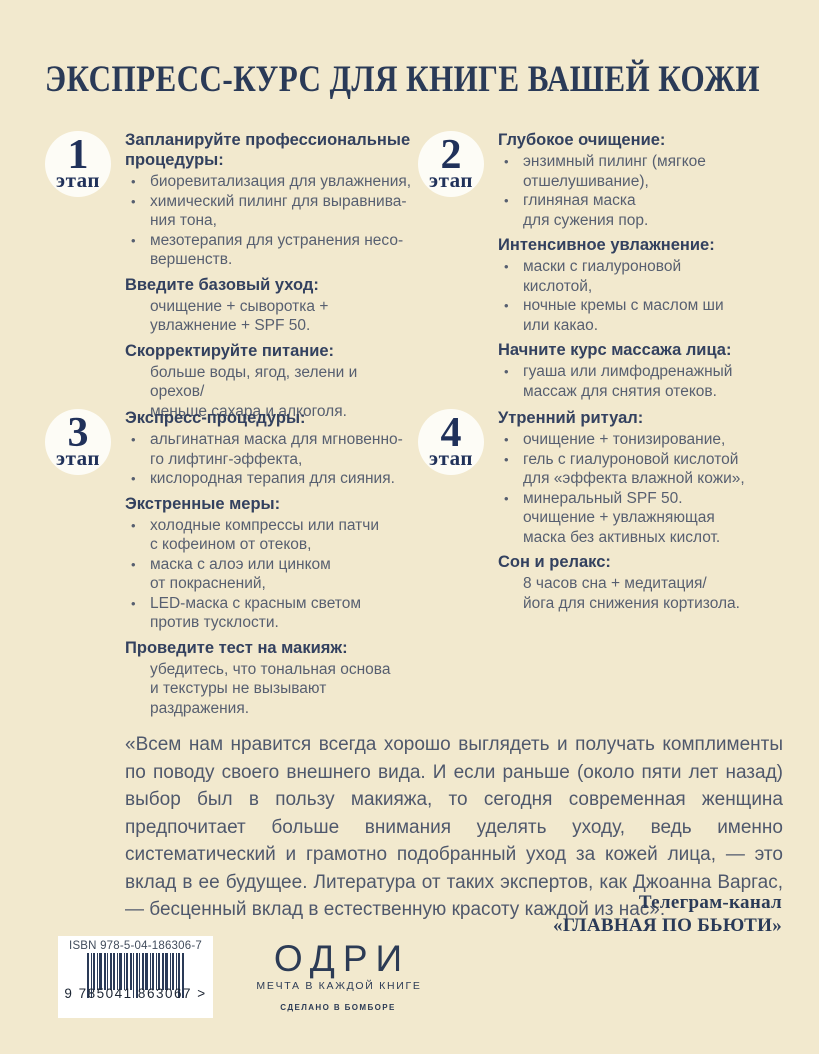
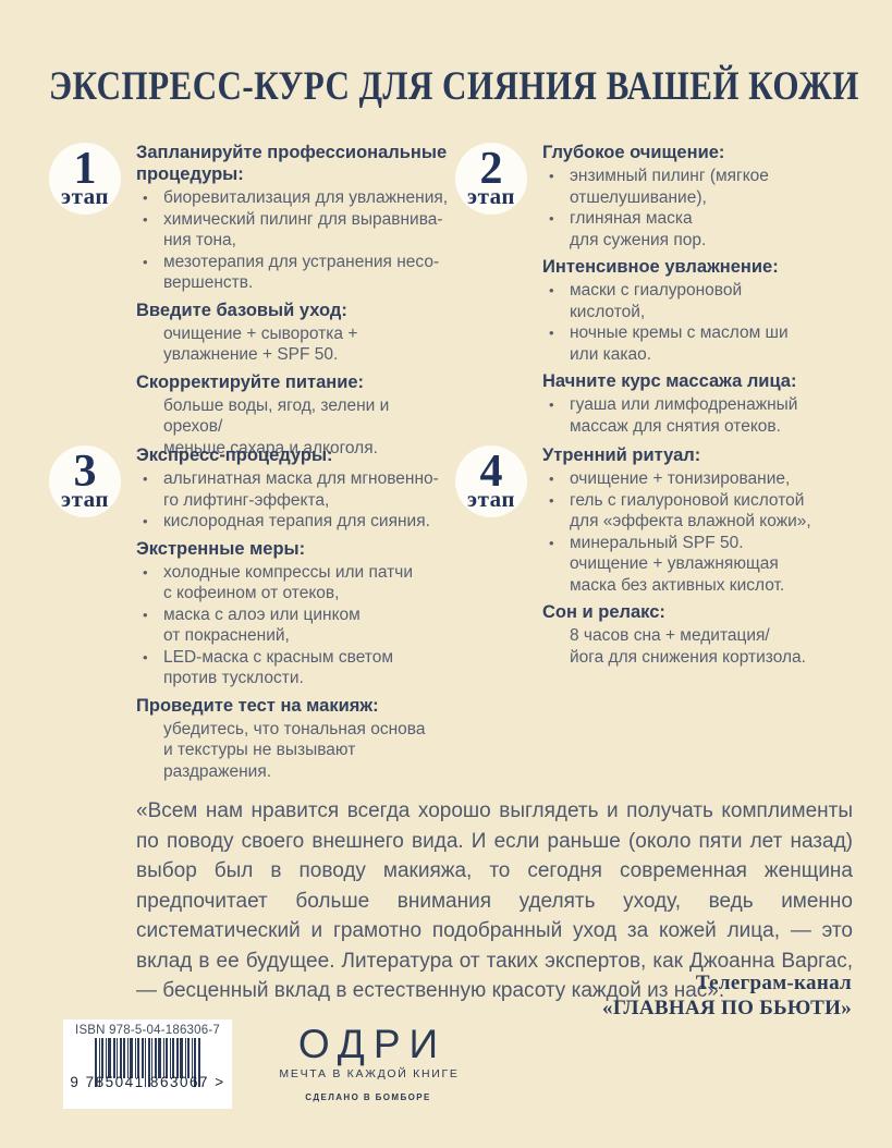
- ЭКСПРЕСС-КУРС ДЛЯ КНИГЕ ВАШЕЙ КОЖИ
+ ЭКСПРЕСС-КУРС ДЛЯ СИЯНИЯ ВАШЕЙ КОЖИ
  1
  этап
  Запланируйте профессиональные
  процедуры:
  •
  биоревитализация для увлажнения,
  •
  химический пилинг для выравнива-
  ния тона,
  •
  мезотерапия для устранения несо-
  вершенств.
  Введите базовый уход:
  очищение + сыворотка +
  увлажнение + SPF 50.
  Скорректируйте питание:
  больше воды, ягод, зелени и орехов/
  меньше сахара и алкоголя.
  2
  этап
  Глубокое очищение:
  •
  энзимный пилинг (мягкое
  отшелушивание),
  •
  глиняная маска
  для сужения пор.
  Интенсивное увлажнение:
  •
  маски с гиалуроновой
  кислотой,
  •
  ночные кремы с маслом ши
  или какао.
  Начните курс массажа лица:
  •
  гуаша или лимфодренажный
  массаж для снятия отеков.
  3
  этап
  Экспресс-процедуры:
  •
  альгинатная маска для мгновенно-
  го лифтинг-эффекта,
  •
  кислородная терапия для сияния.
  Экстренные меры:
  •
  холодные компрессы или патчи
  с кофеином от отеков,
  •
  маска с алоэ или цинком
  от покраснений,
  •
  LED-маска с красным светом
  против тусклости.
  Проведите тест на макияж:
  убедитесь, что тональная основа
  и текстуры не вызывают
  раздражения.
  4
  этап
  Утренний ритуал:
  •
  очищение + тонизирование,
  •
  гель с гиалуроновой кислотой
  для «эффекта влажной кожи»,
  •
  минеральный SPF 50.
  очищение + увлажняющая
  маска без активных кислот.
  Сон и релакс:
  8 часов сна + медитация/
  йога для снижения кортизола.
- «Всем нам нравится всегда хорошо выглядеть и получать комплименты по поводу своего внешнего вида. И если раньше (около пяти лет назад) выбор был в пользу макияжа, то сегодня современная женщина предпочитает больше внимания уделять уходу, ведь именно систематический и грамотно подобранный уход за кожей лица, — это вклад в ее будущее. Литература от таких экспертов, как Джоанна Варгас, — бесценный вклад в естественную красоту каждой из нас».
+ «Всем нам нравится всегда хорошо выглядеть и получать комплименты по поводу своего внешнего вида. И если раньше (около пяти лет назад) выбор был в поводу макияжа, то сегодня современная женщина предпочитает больше внимания уделять уходу, ведь именно систематический и грамотно подобранный уход за кожей лица, — это вклад в ее будущее. Литература от таких экспертов, как Джоанна Варгас, — бесценный вклад в естественную красоту каждой из нас».
  Телеграм-канал
  «ГЛАВНАЯ ПО БЬЮТИ»
  ISBN 978-5-04-186306-7
  9 785041 863067 >
  ОДРИ
  МЕЧТА В КАЖДОЙ КНИГЕ
  СДЕЛАНО В БОМБОРЕ
